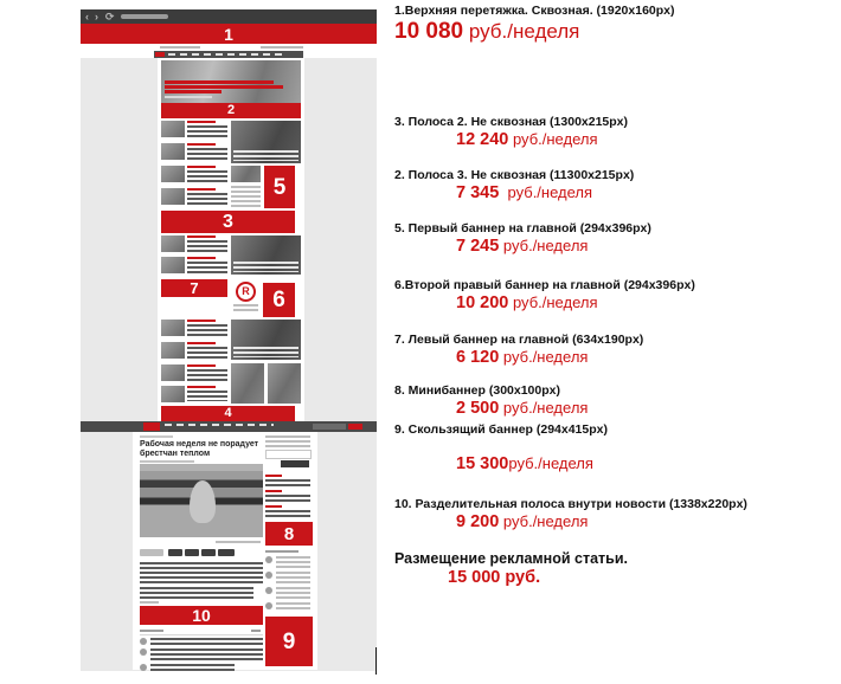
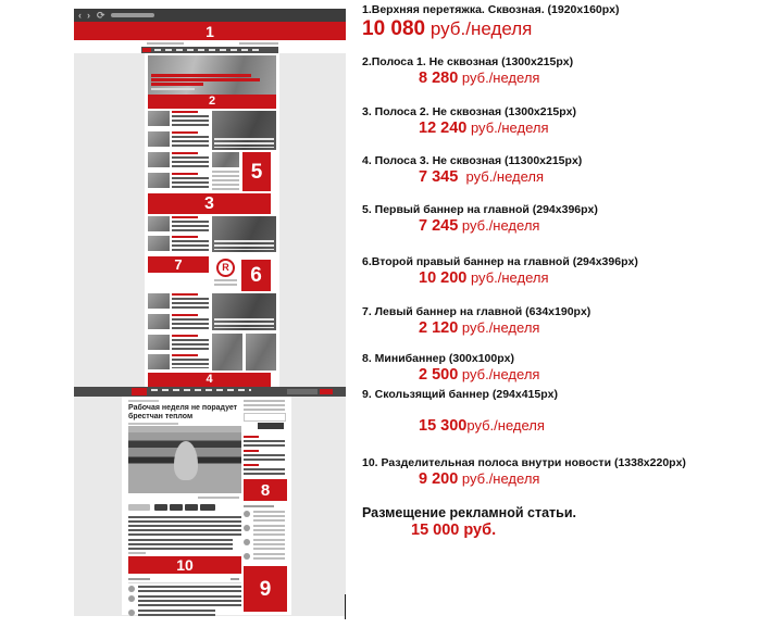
  ‹
  ›
  ⟳
  1
  2
  5
  3
  7
  R
  6
  4
  10
  8
  9
  1.Верхняя перетяжка. Сквозная. (1920x160px)
  10 080 руб./неделя
+ 2.Полоса 1. Не сквозная (1300x215px)
+ 8 280 руб./неделя
  3. Полоса 2. Не сквозная (1300x215px)
  12 240 руб./неделя
- 2. Полоса 3. Не сквозная (11300x215px)
+ 4. Полоса 3. Не сквозная (11300x215px)
  7 345 руб./неделя
  5. Первый баннер на главной (294x396px)
  7 245 руб./неделя
  6.Второй правый баннер на главной (294x396px)
  10 200 руб./неделя
  7. Левый баннер на главной (634x190px)
- 6 120 руб./неделя
+ 2 120 руб./неделя
  8. Минибаннер (300x100px)
  2 500 руб./неделя
  9. Скользящий баннер (294x415px)
  15 300руб./неделя
  10. Разделительная полоса внутри новости (1338x220px)
  9 200 руб./неделя
  Размещение рекламной статьи.
  15 000 руб.
